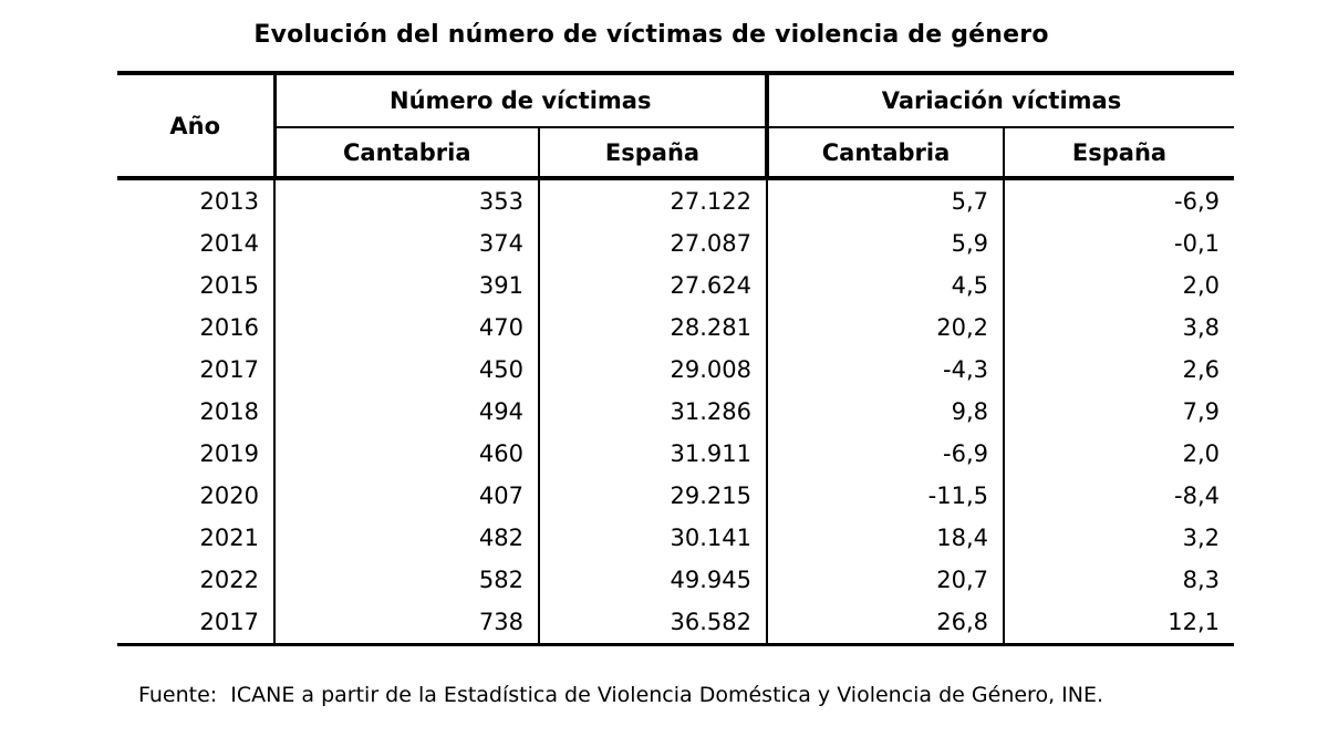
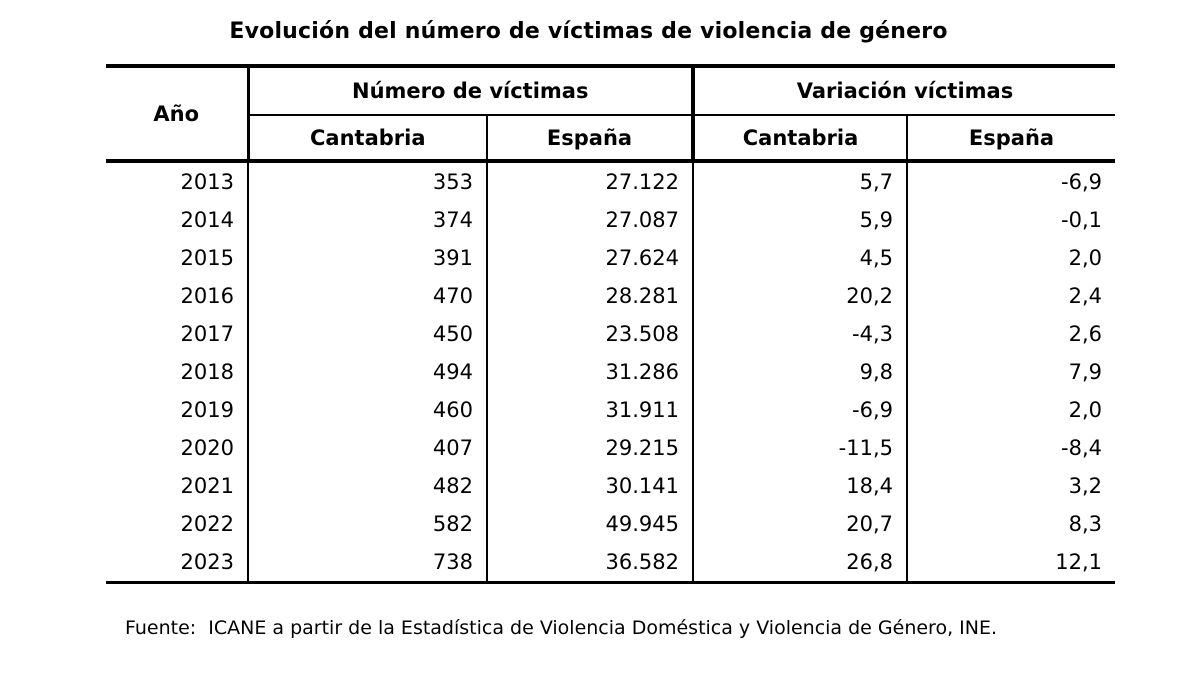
  Evolución del número de víctimas de violencia de género
  Año	Número de víctimas	Variación víctimas
  Cantabria	España	Cantabria	España
  2013	353	27.122	5,7	-6,9
  2014	374	27.087	5,9	-0,1
  2015	391	27.624	4,5	2,0
- 2016	470	28.281	20,2	3,8
+ 2016	470	28.281	20,2	2,4
- 2017	450	29.008	-4,3	2,6
+ 2017	450	23.508	-4,3	2,6
  2018	494	31.286	9,8	7,9
  2019	460	31.911	-6,9	2,0
  2020	407	29.215	-11,5	-8,4
  2021	482	30.141	18,4	3,2
  2022	582	49.945	20,7	8,3
- 2017	738	36.582	26,8	12,1
+ 2023	738	36.582	26,8	12,1
  Fuente: ICANE a partir de la Estadística de Violencia Doméstica y Violencia de Género, INE.
